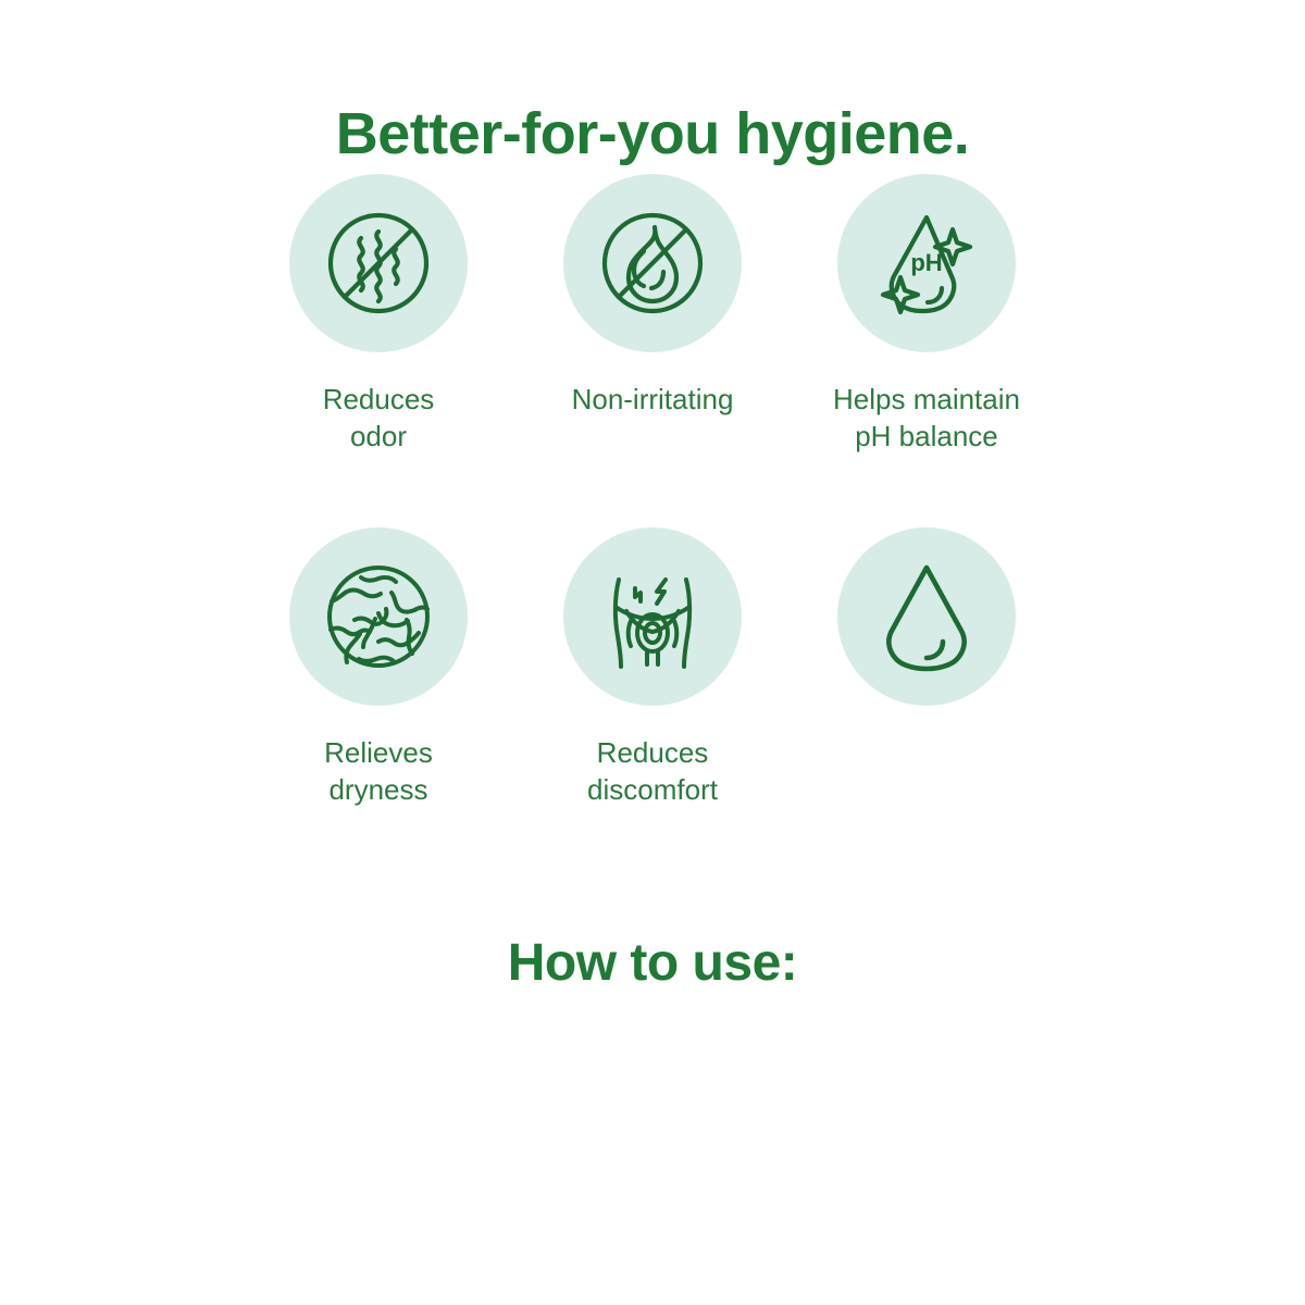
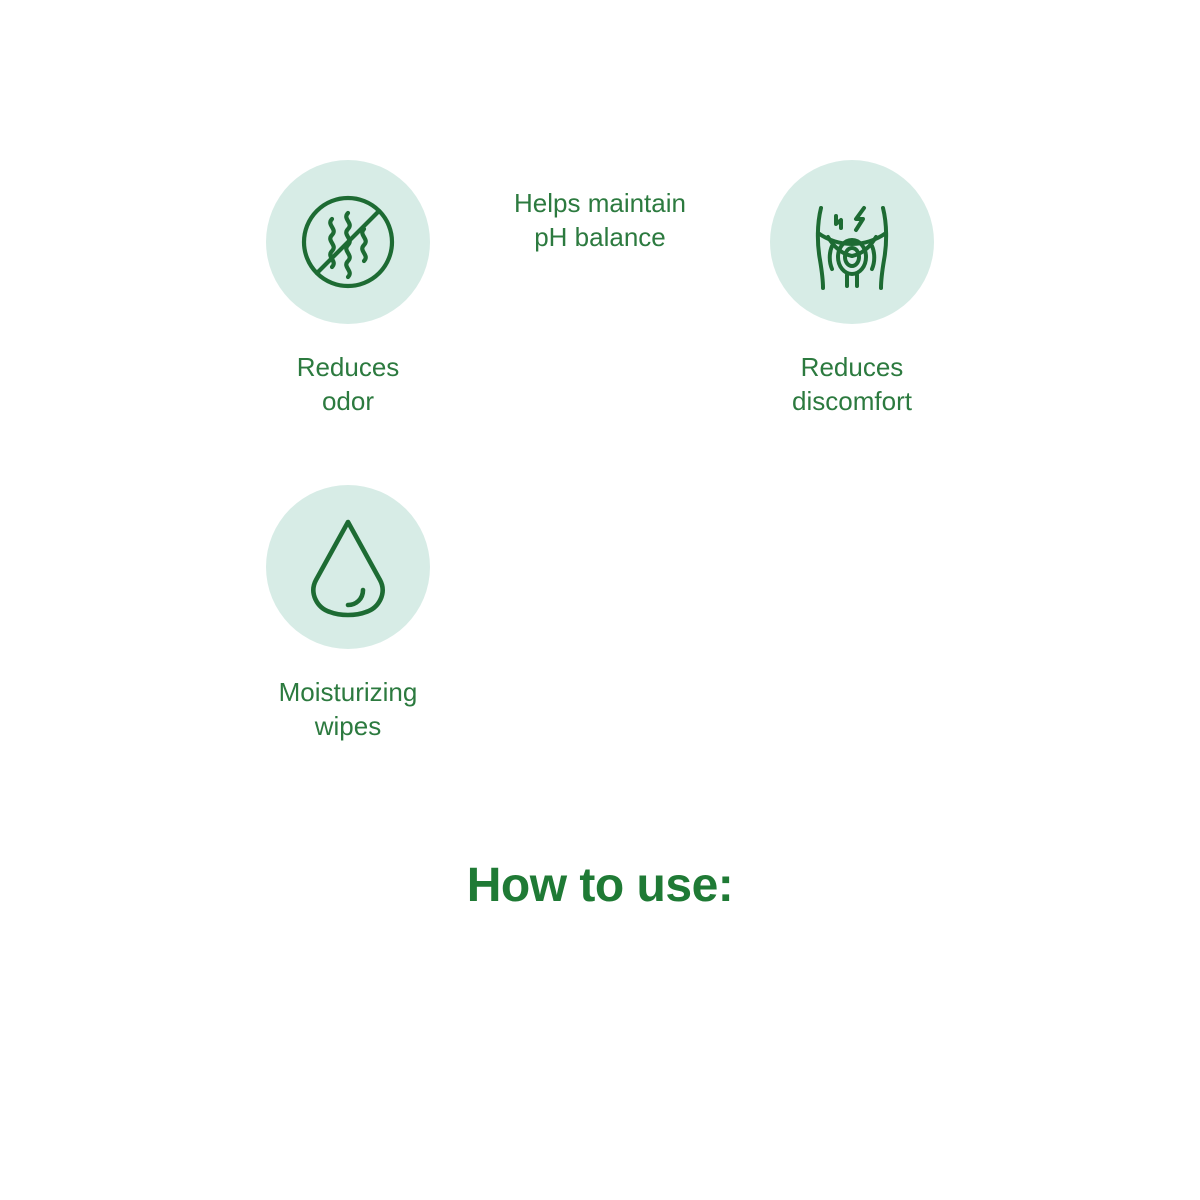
- Better-for-you hygiene.
  Reduces
  odor
- Non-irritating
- pH
  Helps maintain
  pH balance
- Relieves
- dryness
  Reduces
  discomfort
+ Moisturizing
+ wipes
  How to use:
